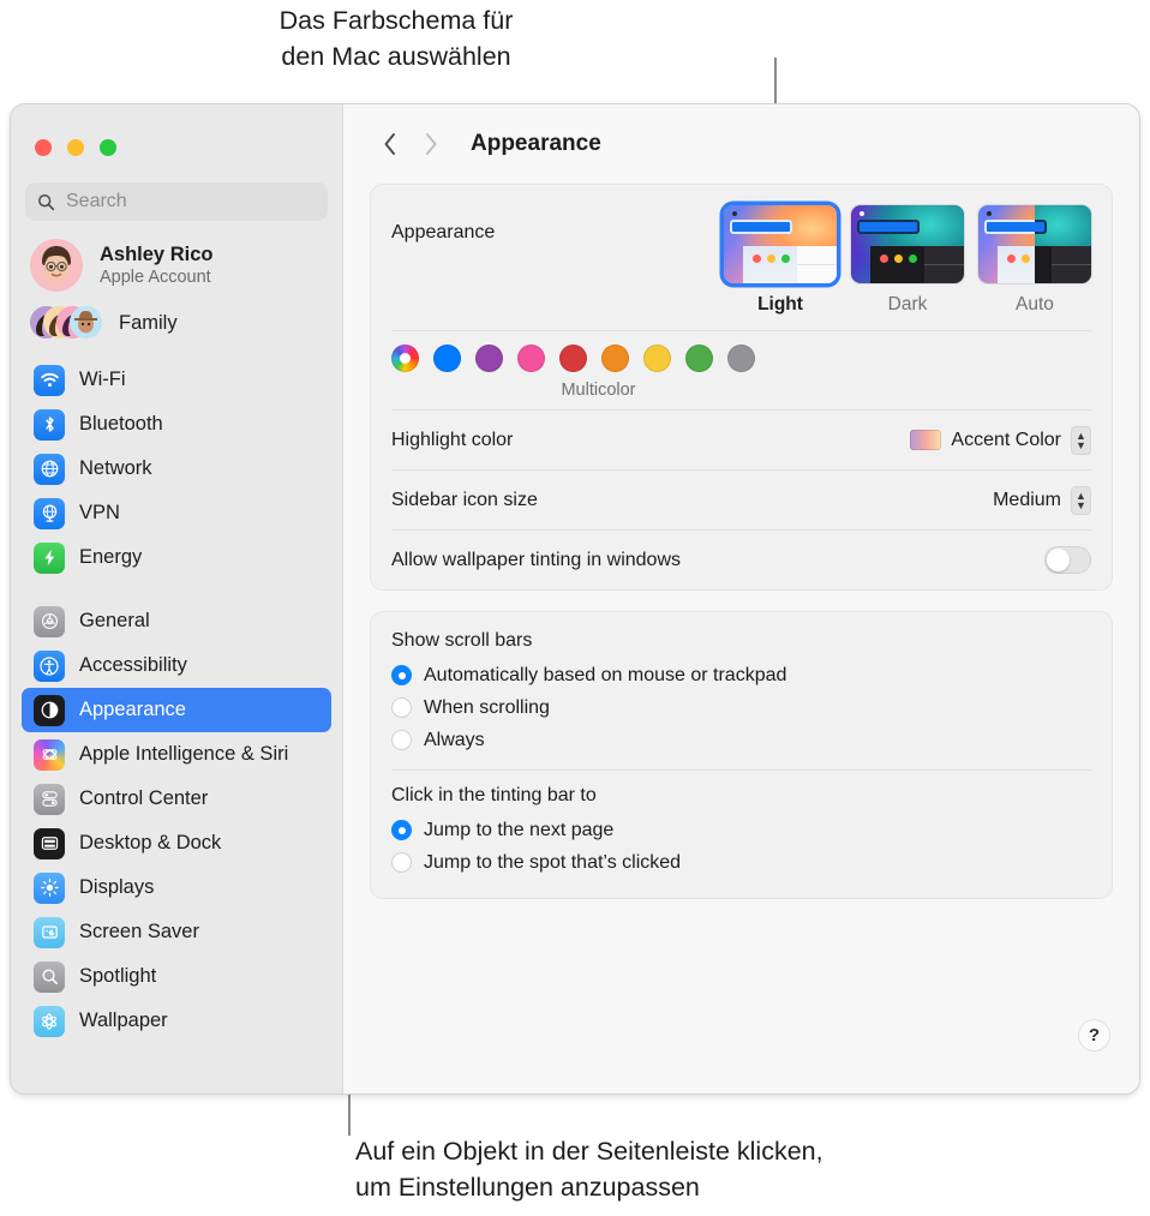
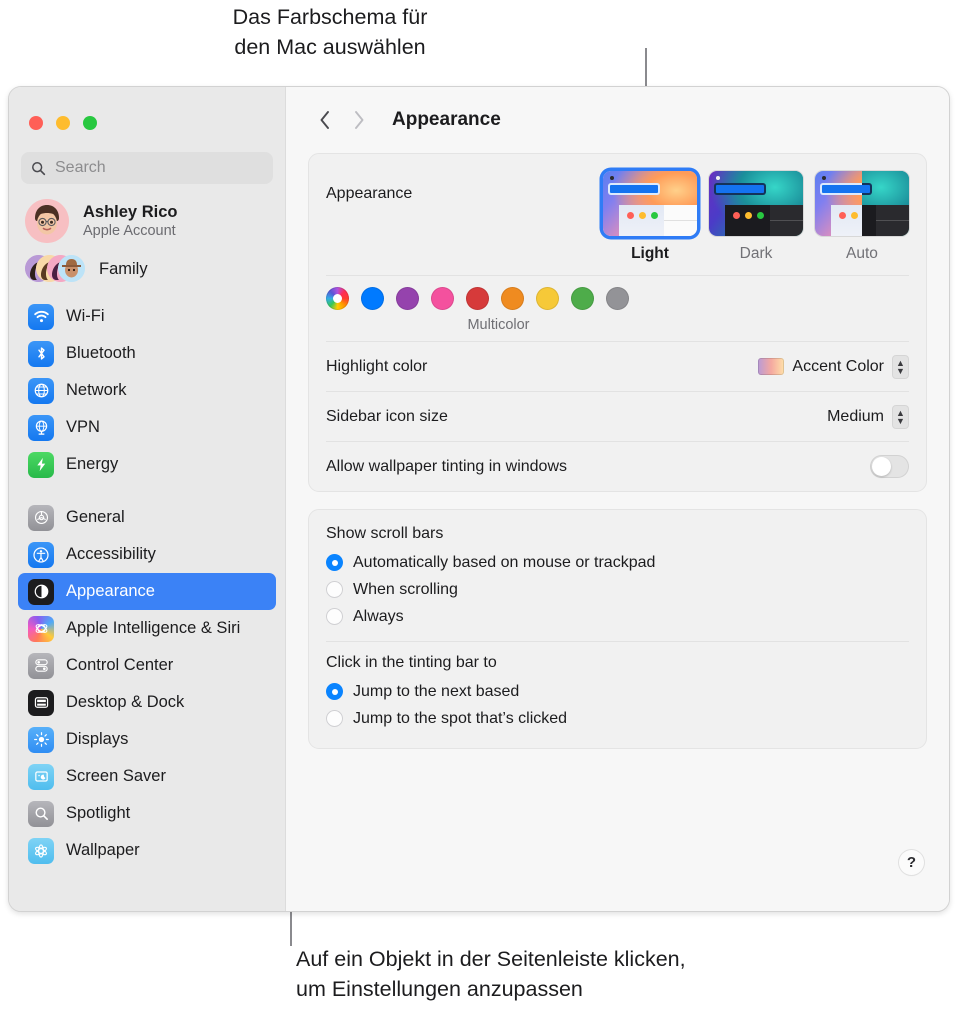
  Das Farbschema für
  den Mac auswählen
  Auf ein Objekt in der Seitenleiste klicken,
  um Einstellungen anzupassen
  Search
  Ashley Rico
  Apple Account
  Family
  Wi-Fi
  Bluetooth
  Network
  VPN
  Energy
  General
  Accessibility
  Appearance
  Apple Intelligence & Siri
  Control Center
  Desktop & Dock
  Displays
  Screen Saver
  Spotlight
  Wallpaper
  Appearance
  Appearance
  Light
  Dark
  Auto
  Multicolor
  Highlight color
  Accent Color
  ▲
  ▼
  Sidebar icon size
  Medium
  ▲
  ▼
  Allow wallpaper tinting in windows
  Show scroll bars
  Automatically based on mouse or trackpad
  When scrolling
  Always
  Click in the tinting bar to
- Jump to the next page
+ Jump to the next based
  Jump to the spot that’s clicked
  ?
